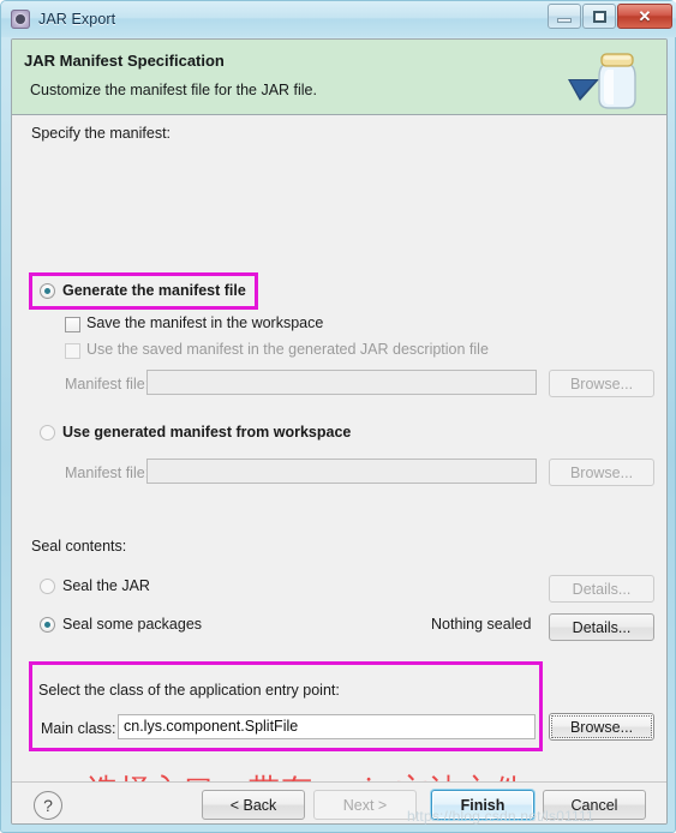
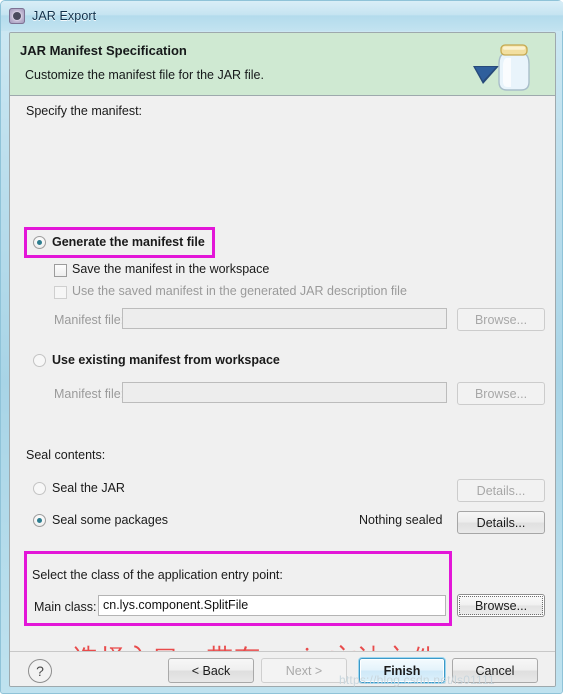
  JAR Export
- ✕
  JAR Manifest Specification
  Customize the manifest file for the JAR file.
  Specify the manifest:
  Generate the manifest file
  Save the manifest in the workspace
  Use the saved manifest in the generated JAR description file
  Manifest file
  Browse...
- Use generated manifest from workspace
+ Use existing manifest from workspace
  Manifest file
  Browse...
  Seal contents:
  Seal the JAR
  Details...
  Seal some packages
  Nothing sealed
  Details...
  Select the class of the application entry point:
  Main class:
  cn.lys.component.SplitFile
  Browse...
  ?
  < Back
  Next >
  Finish
  Cancel
  https://blog.csdn.net/ls01111
